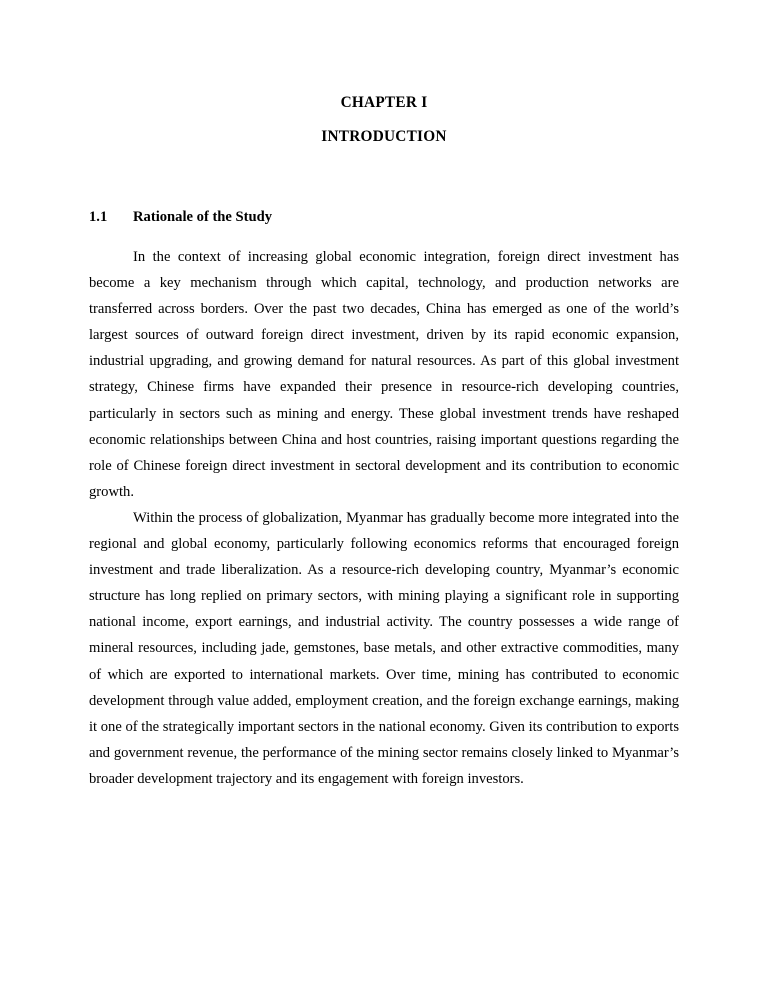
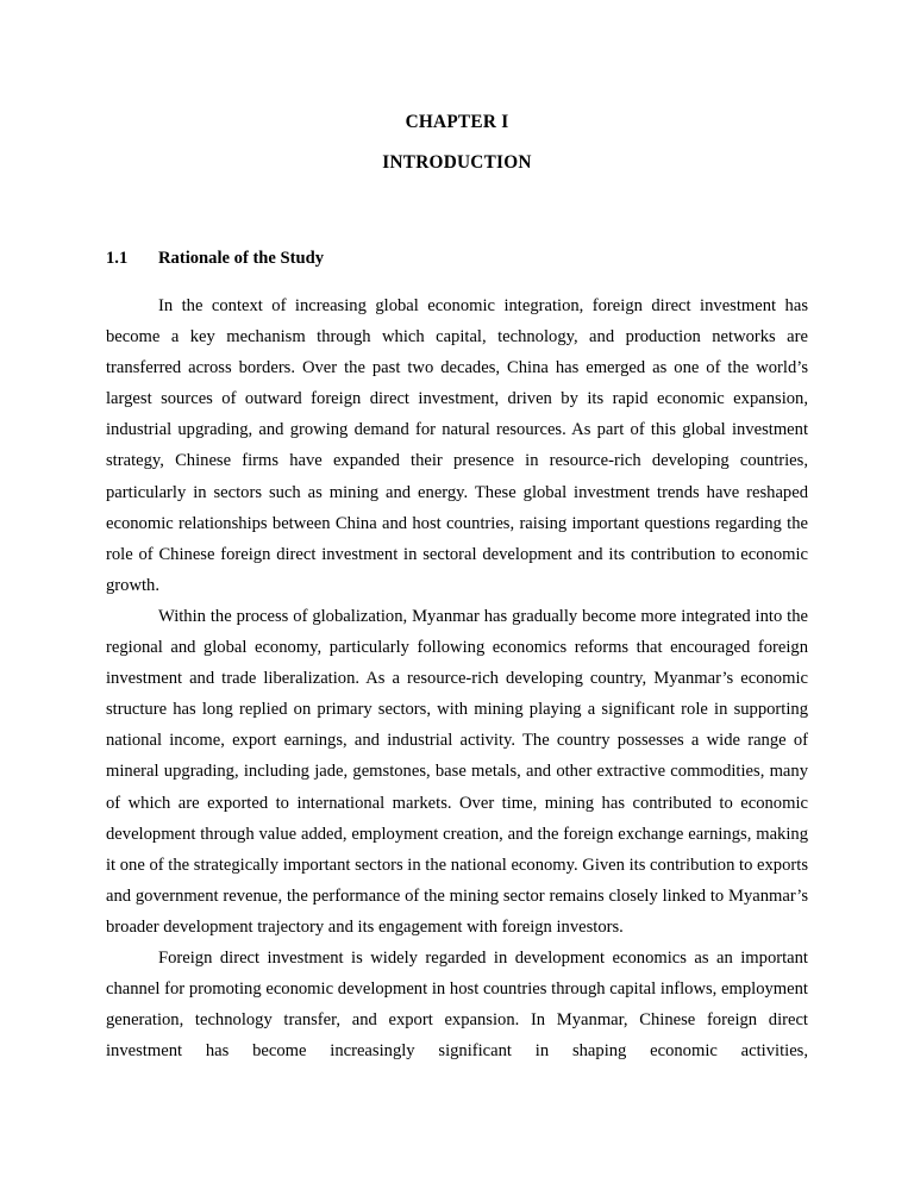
  CHAPTER I
  INTRODUCTION
  1.1
  Rationale of the Study
  In the context of increasing global economic integration, foreign direct investment has become a key mechanism through which capital, technology, and production networks are transferred across borders. Over the past two decades, China has emerged as one of the world’s largest sources of outward foreign direct investment, driven by its rapid economic expansion, industrial upgrading, and growing demand for natural resources. As part of this global investment strategy, Chinese firms have expanded their presence in resource-rich developing countries, particularly in sectors such as mining and energy. These global investment trends have reshaped economic relationships between China and host countries, raising important questions regarding the role of Chinese foreign direct investment in sectoral development and its contribution to economic growth.
- Within the process of globalization, Myanmar has gradually become more integrated into the regional and global economy, particularly following economics reforms that encouraged foreign investment and trade liberalization. As a resource-rich developing country, Myanmar’s economic structure has long replied on primary sectors, with mining playing a significant role in supporting national income, export earnings, and industrial activity. The country possesses a wide range of mineral resources, including jade, gemstones, base metals, and other extractive commodities, many of which are exported to international markets. Over time, mining has contributed to economic development through value added, employment creation, and the foreign exchange earnings, making it one of the strategically important sectors in the national economy. Given its contribution to exports and government revenue, the performance of the mining sector remains closely linked to Myanmar’s broader development trajectory and its engagement with foreign investors.
+ Within the process of globalization, Myanmar has gradually become more integrated into the regional and global economy, particularly following economics reforms that encouraged foreign investment and trade liberalization. As a resource-rich developing country, Myanmar’s economic structure has long replied on primary sectors, with mining playing a significant role in supporting national income, export earnings, and industrial activity. The country possesses a wide range of mineral upgrading, including jade, gemstones, base metals, and other extractive commodities, many of which are exported to international markets. Over time, mining has contributed to economic development through value added, employment creation, and the foreign exchange earnings, making it one of the strategically important sectors in the national economy. Given its contribution to exports and government revenue, the performance of the mining sector remains closely linked to Myanmar’s broader development trajectory and its engagement with foreign investors.
+ Foreign direct investment is widely regarded in development economics as an important channel for promoting economic development in host countries through capital inflows, employment generation, technology transfer, and export expansion. In Myanmar, Chinese foreign direct investment has become increasingly significant in shaping economic activities,
